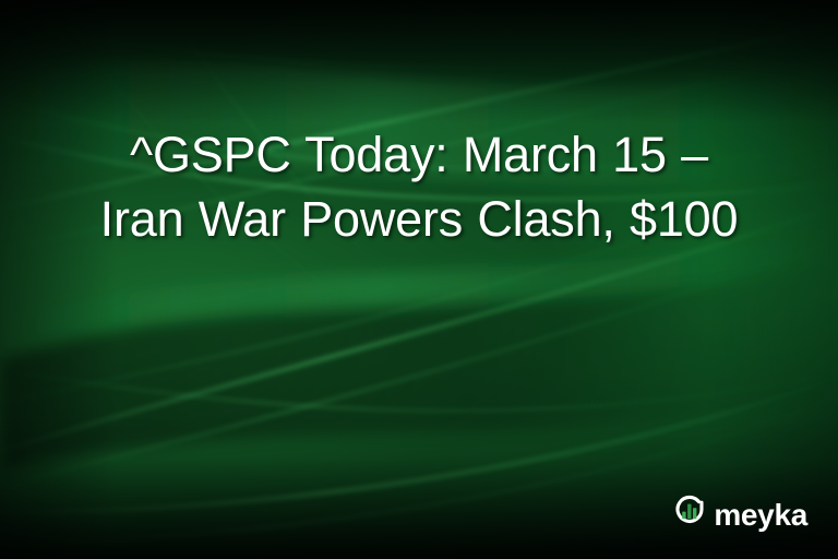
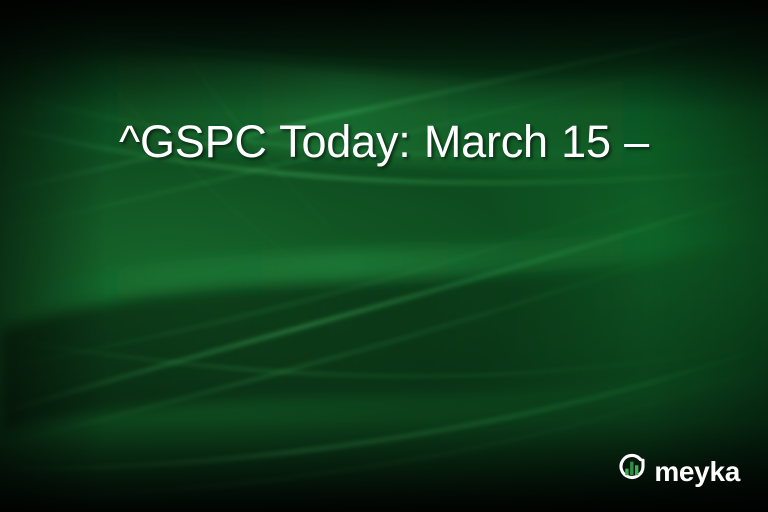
  ^GSPC Today: March 15 –
- Iran War Powers Clash, $100
  meyka
